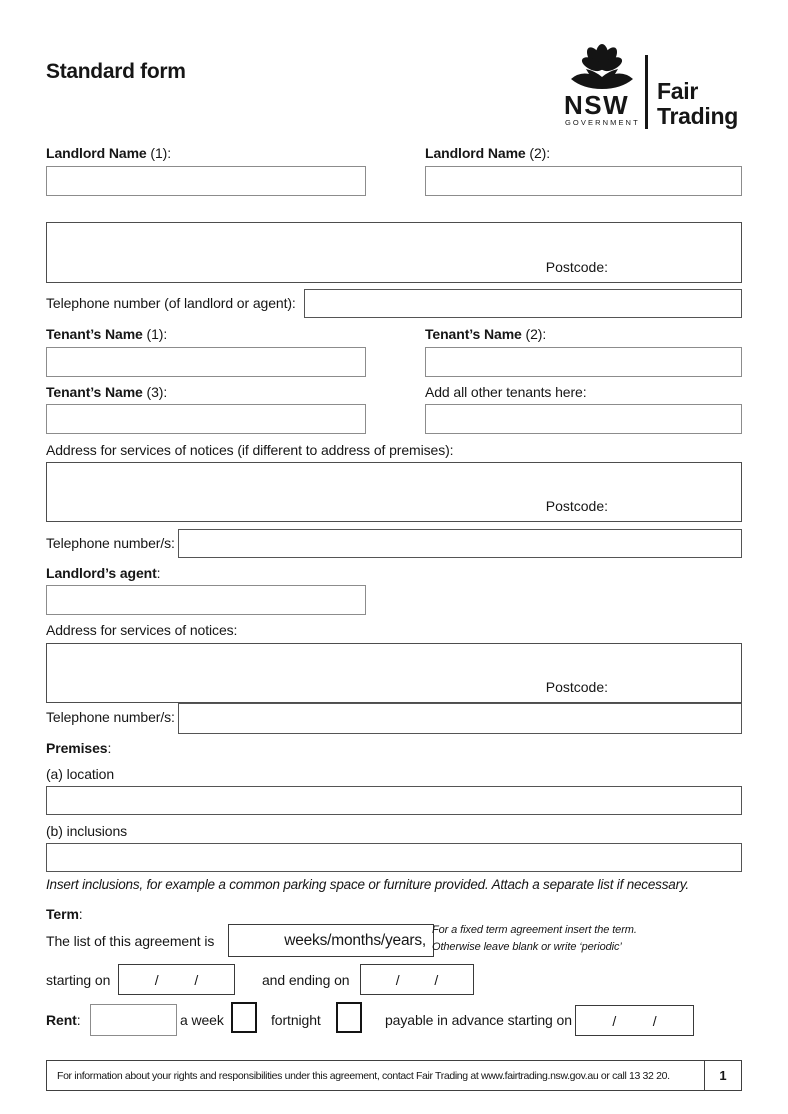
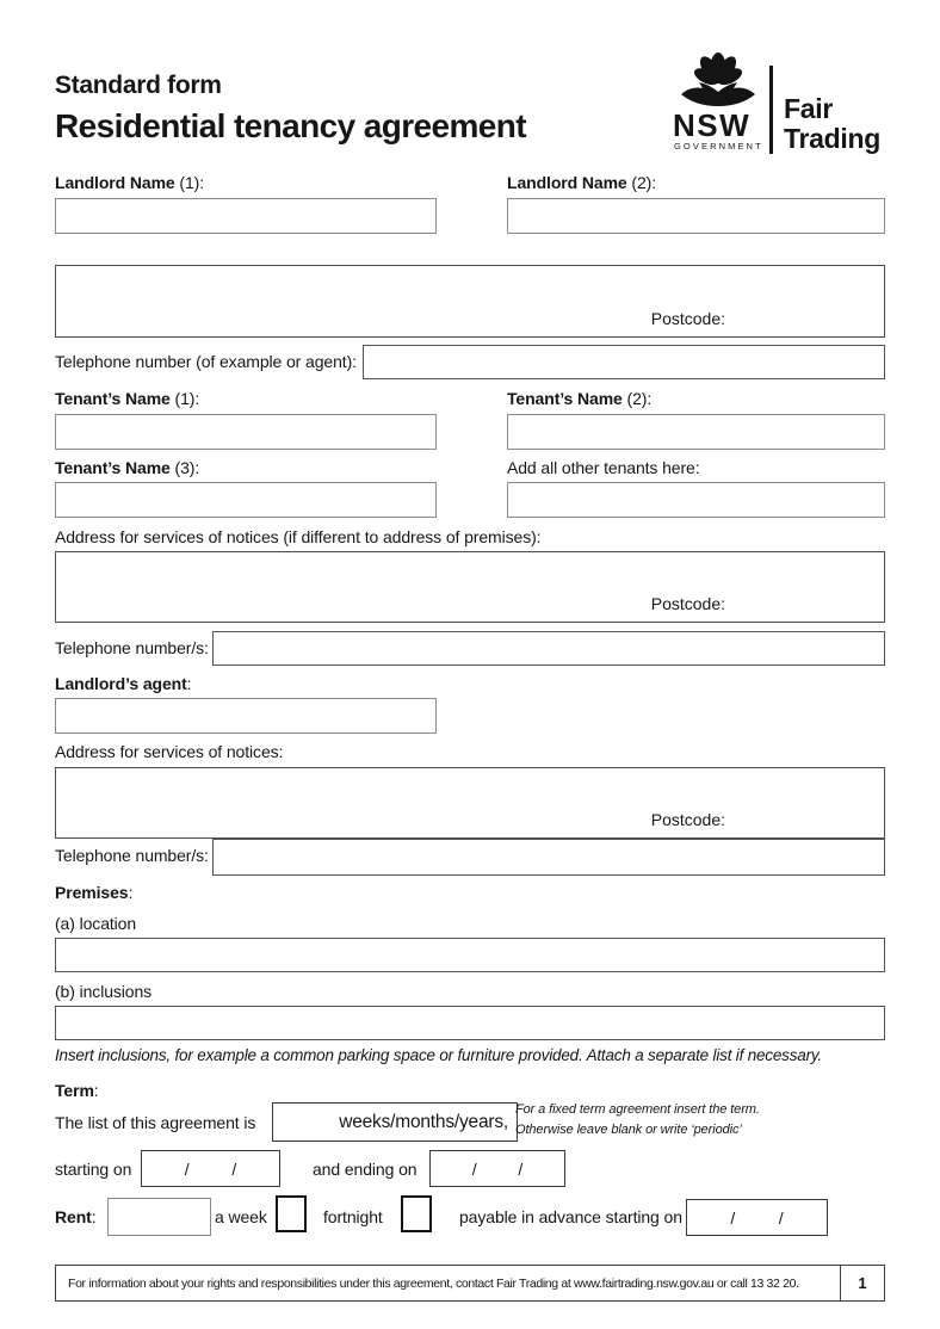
  Standard form
+ Residential tenancy agreement
  NSW
  GOVERNMENT
  Fair
  Trading
  Landlord Name (1):
  Landlord Name (2):
  Postcode:
- Telephone number (of landlord or agent):
+ Telephone number (of example or agent):
  Tenant’s Name (1):
  Tenant’s Name (2):
  Tenant’s Name (3):
  Add all other tenants here:
  Address for services of notices (if different to address of premises):
  Postcode:
  Telephone number/s:
  Landlord’s agent:
  Address for services of notices:
  Postcode:
  Telephone number/s:
  Premises:
  (a) location
  (b) inclusions
  Insert inclusions, for example a common parking space or furniture provided. Attach a separate list if necessary.
  Term:
  The list of this agreement is
  weeks/months/years,
  For a fixed term agreement insert the term.
  Otherwise leave blank or write ‘periodic’
  starting on
  /
  /
  and ending on
  /
  /
  Rent:
  a week
  fortnight
  payable in advance starting on
  /
  /
  For information about your rights and responsibilities under this agreement, contact Fair Trading at www.fairtrading.nsw.gov.au or call 13 32 20.
  1
